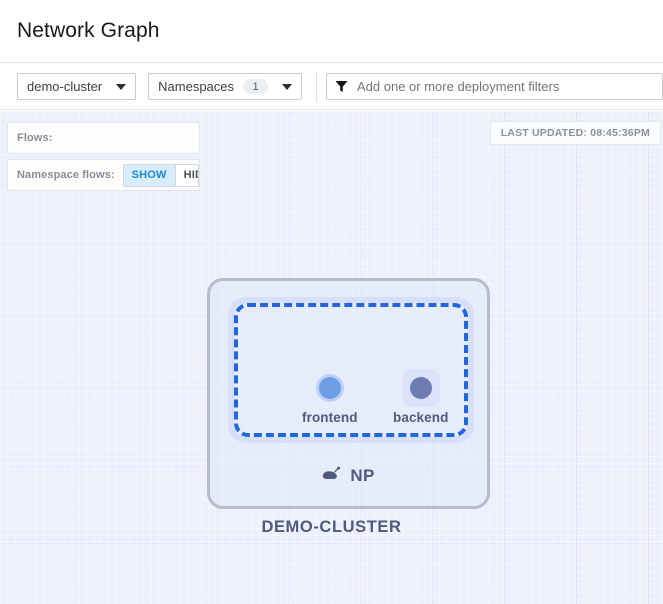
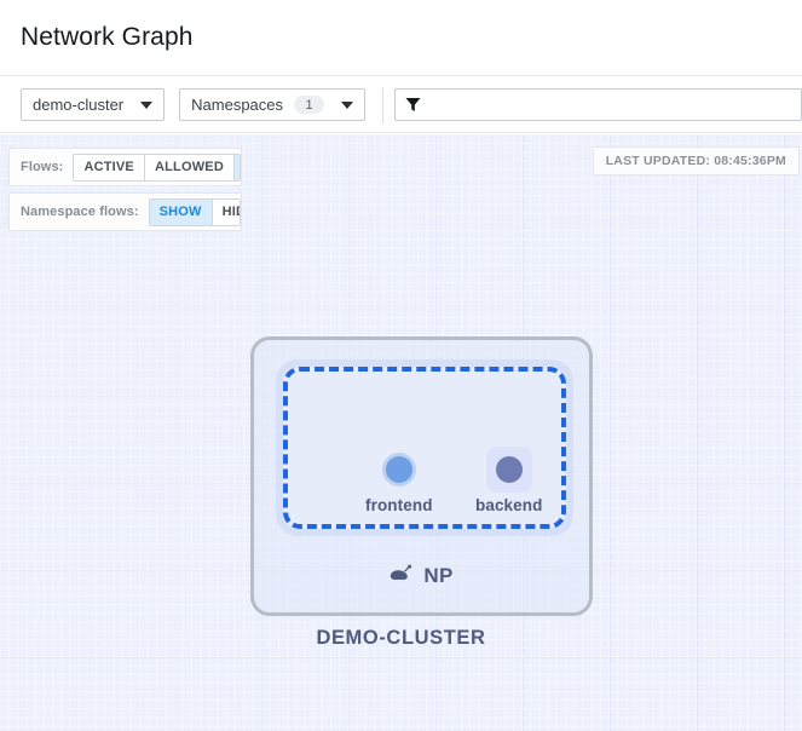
  Network Graph
  demo-cluster
  Namespaces
  1
- Add one or more deployment filters
  Flows:
+ ACTIVE
+ ALLOWED
  Namespace flows:
  SHOW
  LAST UPDATED: 08:45:36PM
  frontend
  backend
  NP
  DEMO-CLUSTER
